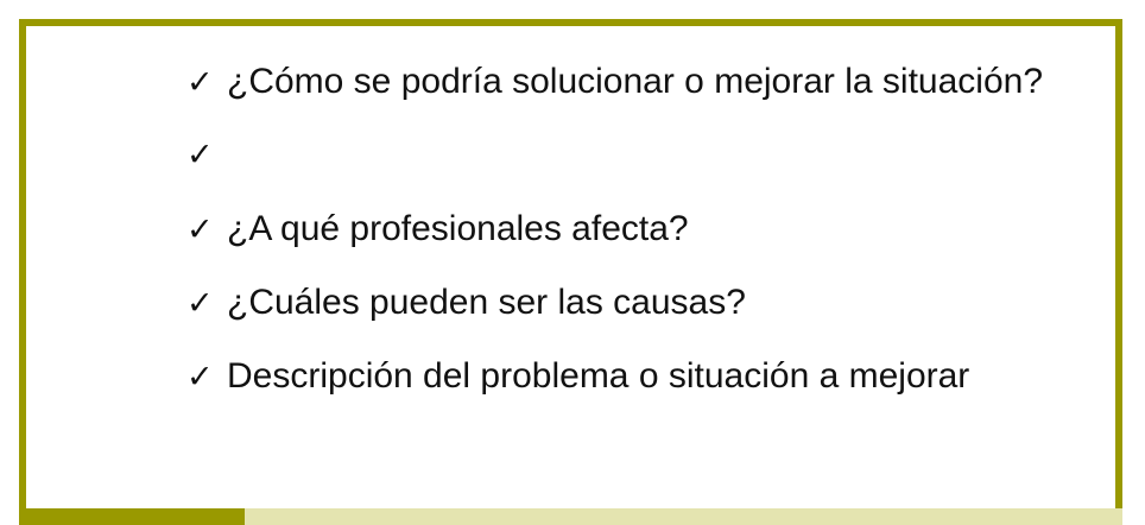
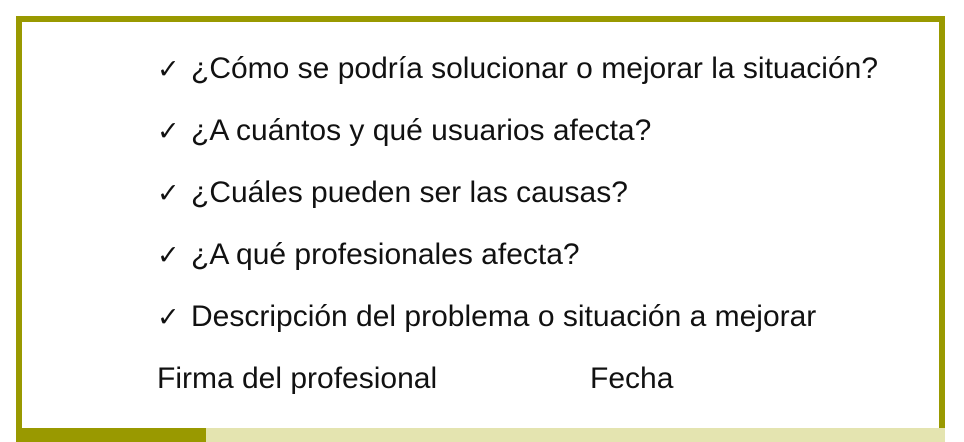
  ✓
  ¿Cómo se podría solucionar o mejorar la situación?
  ✓
+ ¿A cuántos y qué usuarios afecta?
  ✓
- ¿A qué profesionales afecta?
+ ¿Cuáles pueden ser las causas?
  ✓
- ¿Cuáles pueden ser las causas?
+ ¿A qué profesionales afecta?
  ✓
  Descripción del problema o situación a mejorar
+ Firma del profesional
+ Fecha
